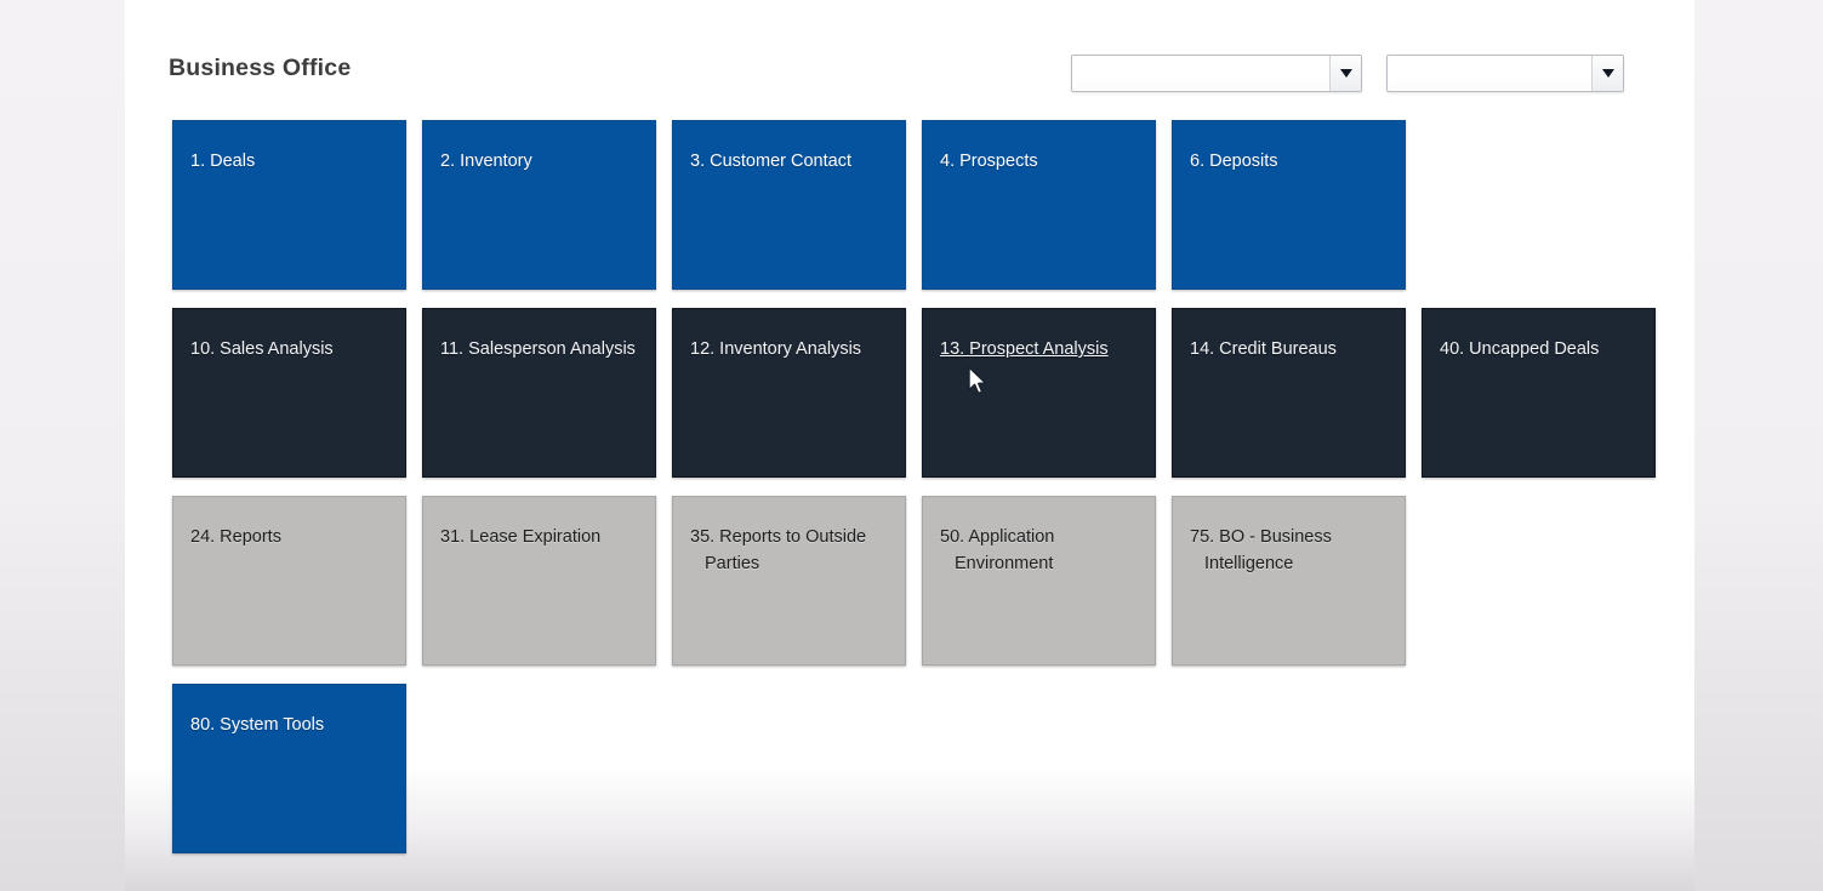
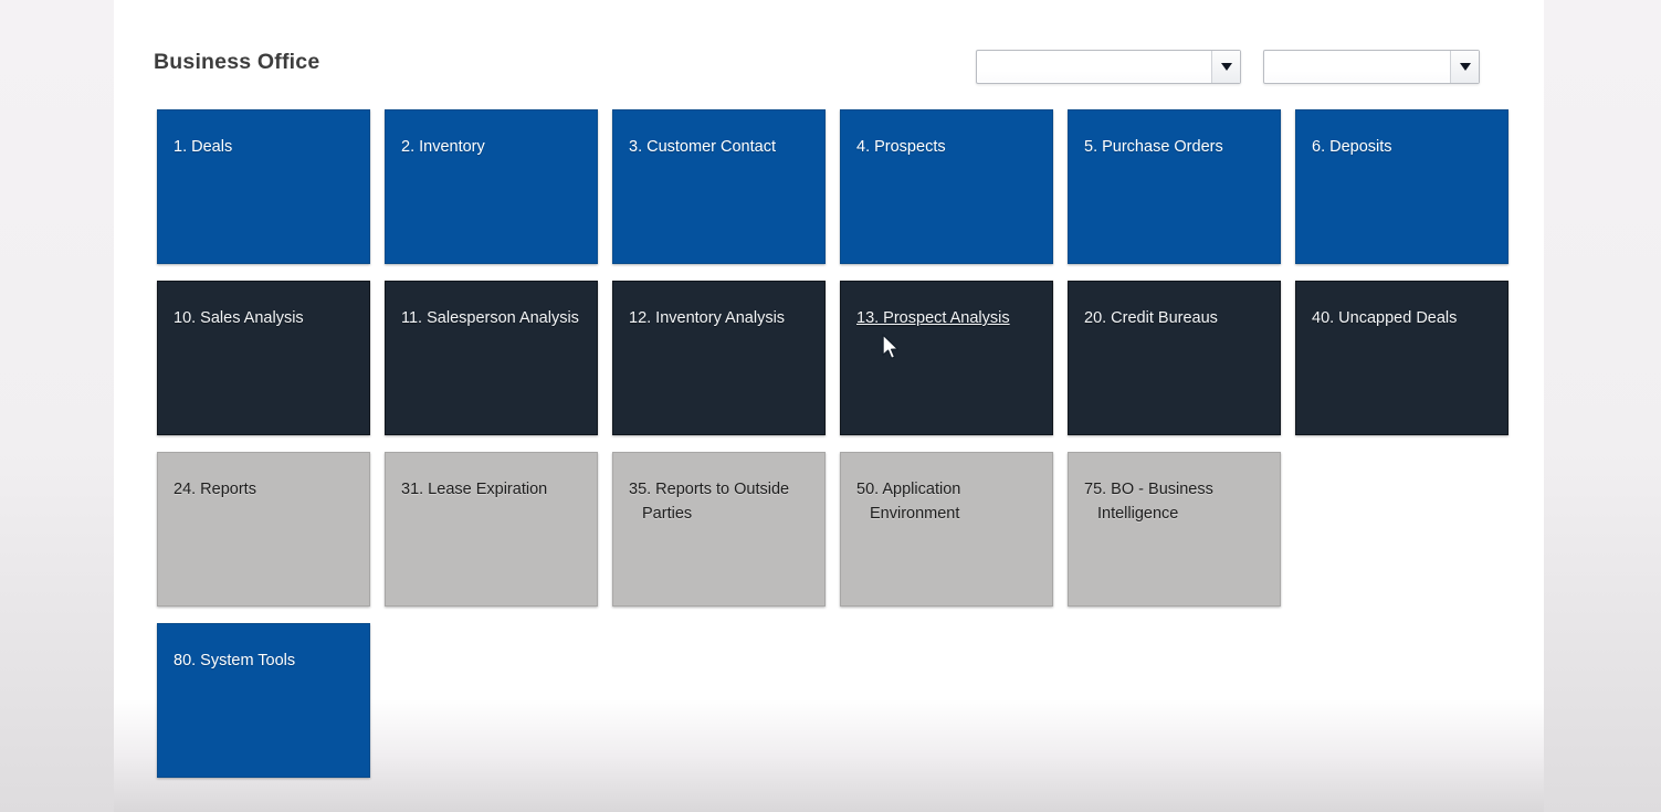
  Business Office
  1. Deals
  2. Inventory
  3. Customer Contact
  4. Prospects
+ 5. Purchase Orders
  6. Deposits
  10. Sales Analysis
  11. Salesperson Analysis
  12. Inventory Analysis
  13. Prospect Analysis
- 14. Credit Bureaus
+ 20. Credit Bureaus
  40. Uncapped Deals
  24. Reports
  31. Lease Expiration
  35. Reports to Outside Parties
  50. Application Environment
  75. BO - Business Intelligence
  80. System Tools
